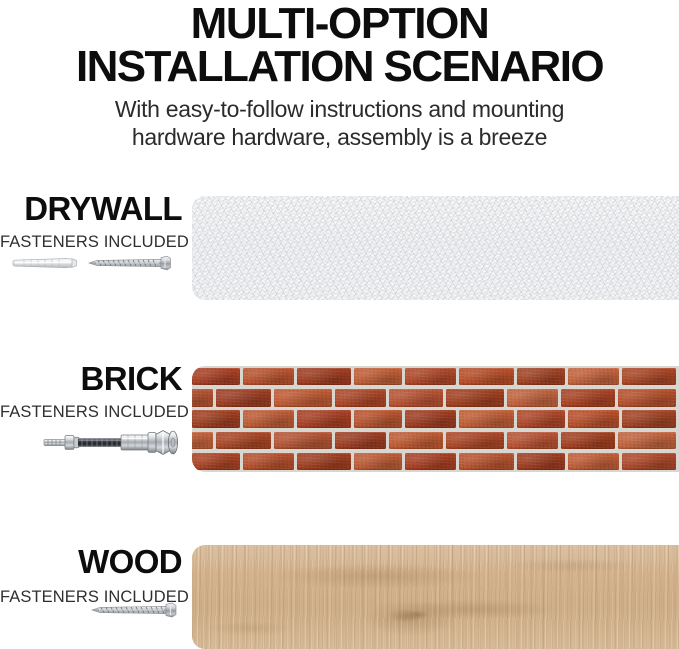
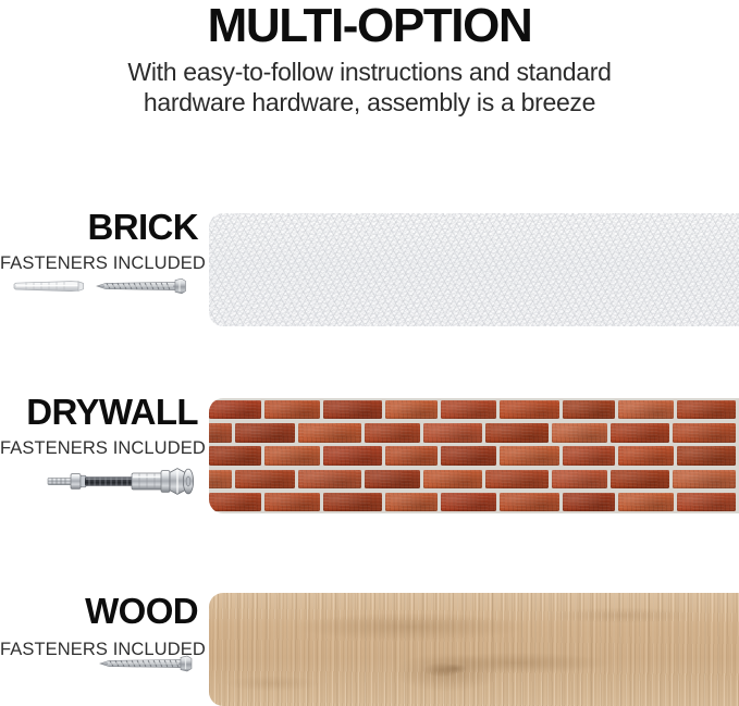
  MULTI-OPTION
- INSTALLATION SCENARIO
- With easy-to-follow instructions and mounting
+ With easy-to-follow instructions and standard
  hardware hardware, assembly is a breeze
- DRYWALL
+ BRICK
  FASTENERS INCLUDED
- BRICK
+ DRYWALL
  FASTENERS INCLUDED
  WOOD
  FASTENERS INCLUDED
